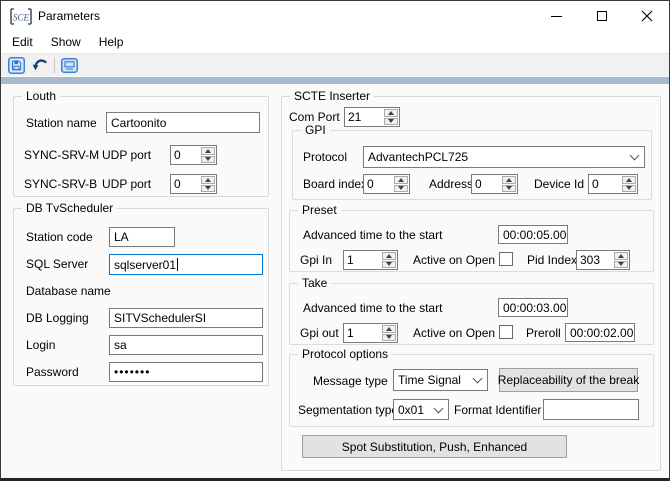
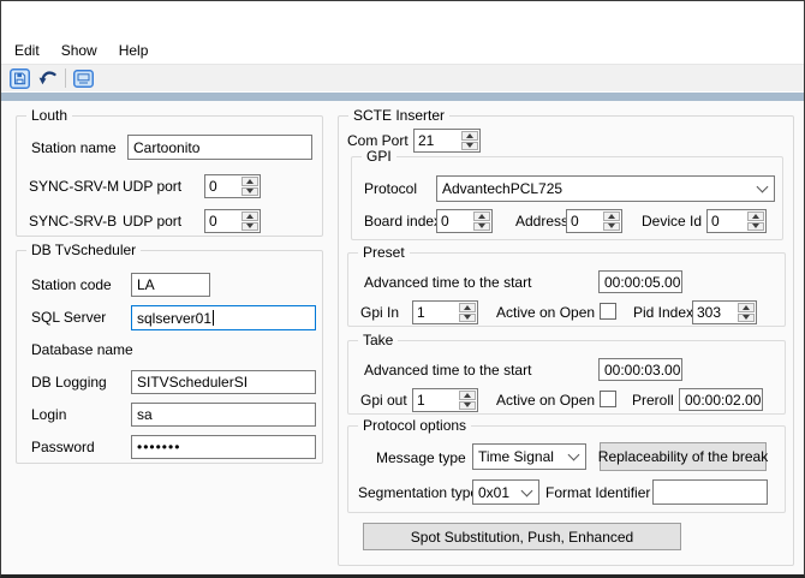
- SCE
- Parameters
  Edit
  Show
  Help
  Louth
  Station name
  Cartoonito
  SYNC-SRV-M
  UDP port
  0
  SYNC-SRV-B
  UDP port
  0
  DB TvScheduler
  Station code
  LA
  SQL Server
  sqlserver01
  Database name
  DB Logging
  SITVSchedulerSI
  Login
  sa
  Password
  •••••••
  SCTE Inserter
  Com Port
  21
  GPI
  Protocol
  AdvantechPCL725
  Board inde
  0
  Addres
  0
  Device Id
  0
  Preset
  Advanced time to the start
  00:00:05.00
  Gpi In
  1
  Active on Open
  Pid Index
  303
  Take
  Advanced time to the start
  00:00:03.00
  Gpi out
  1
  Active on Open
  Preroll
  00:00:02.00
  Protocol options
  Message type
  Time Signal
  Replaceability of the break
  Segmentation typ
  0x01
  Format Identifier
  Spot Substitution, Push, Enhanced
